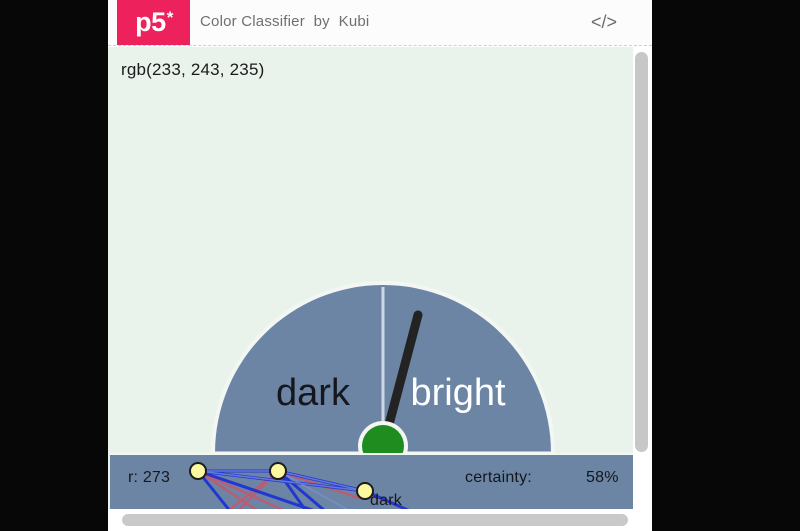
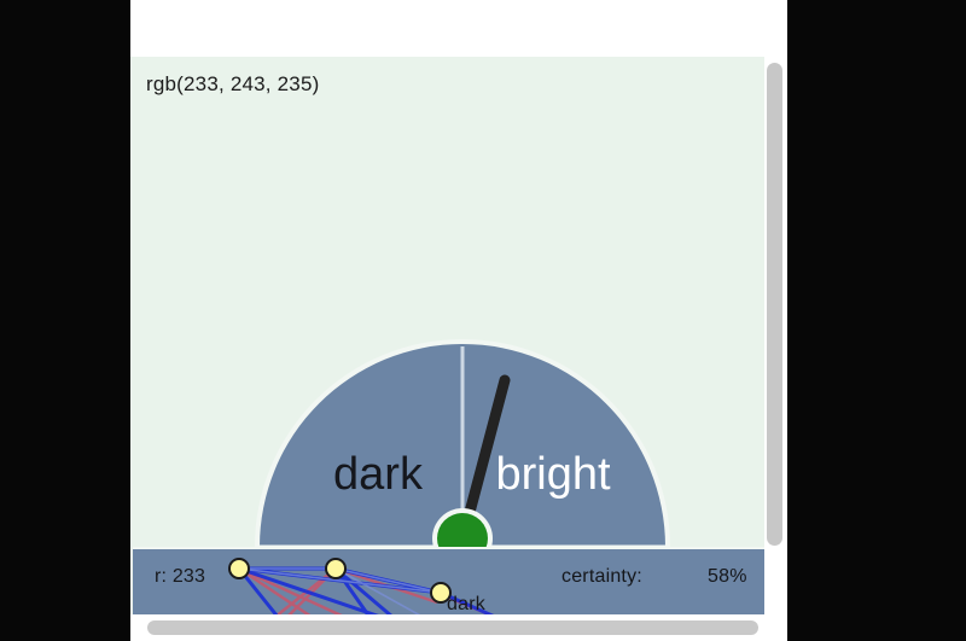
- p5
- *
- Color Classifier by Kubi
- </>
  rgb(233, 243, 235)
  dark
  bright
- r: 273
+ r: 233
  dark
  certainty:
  58%
